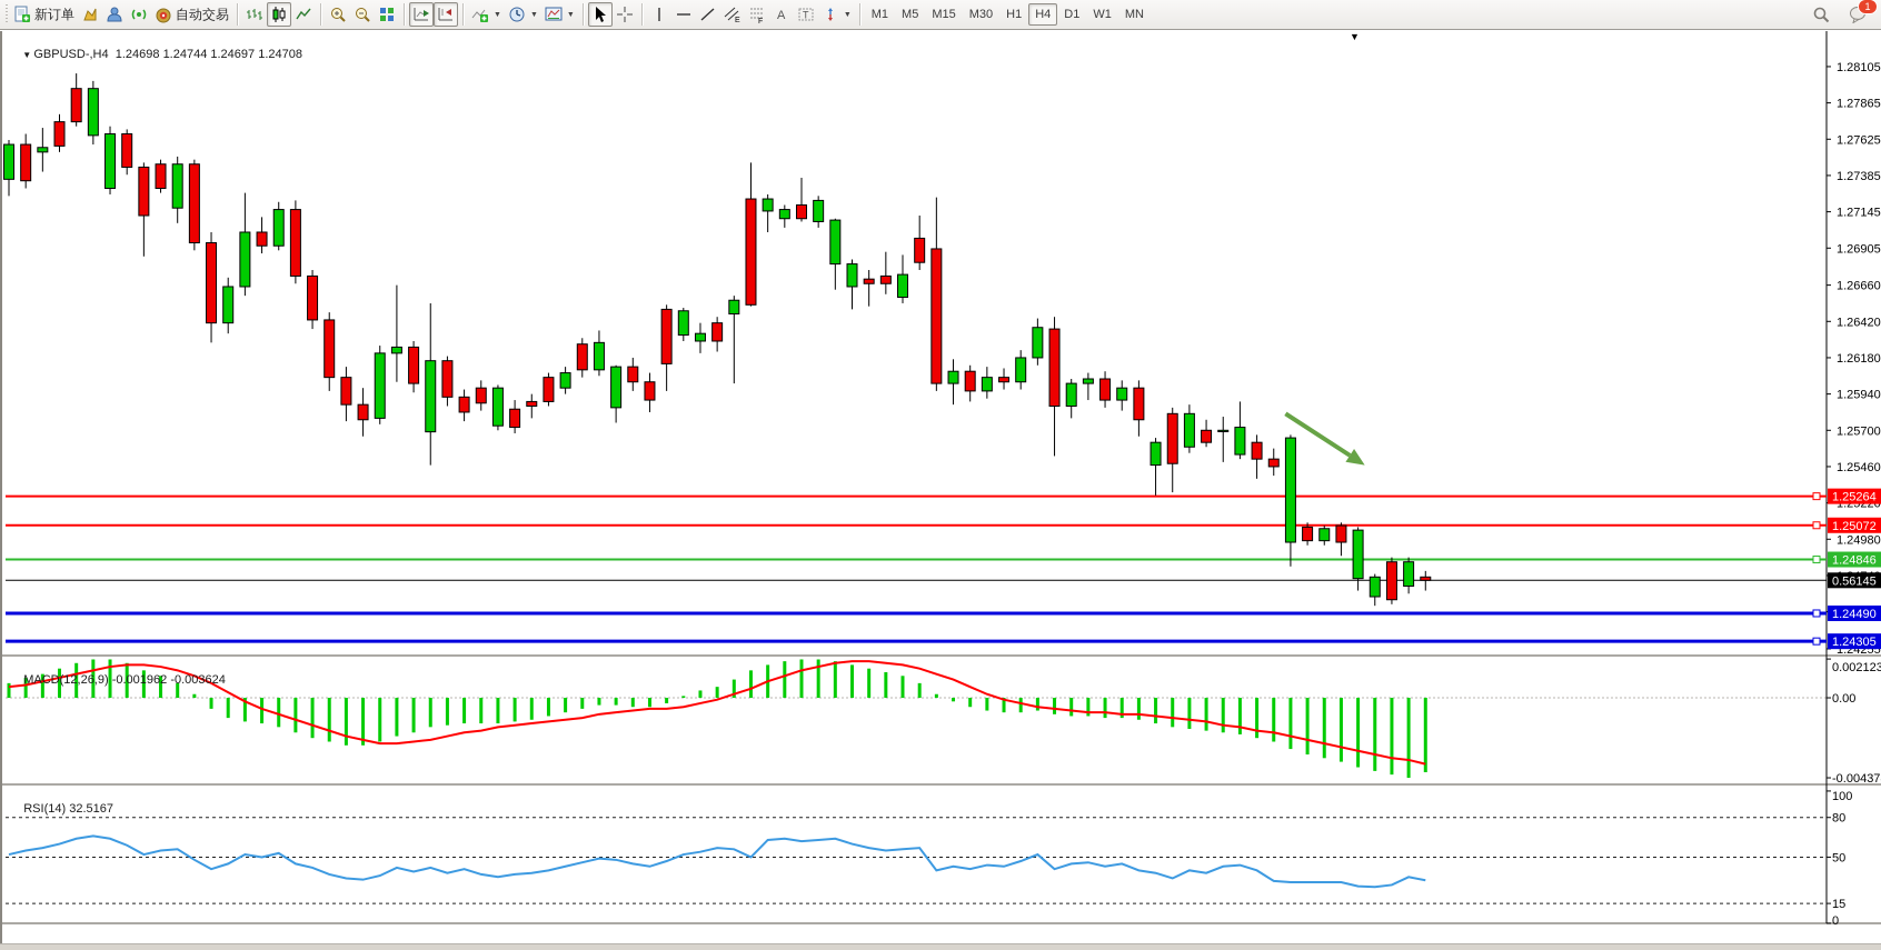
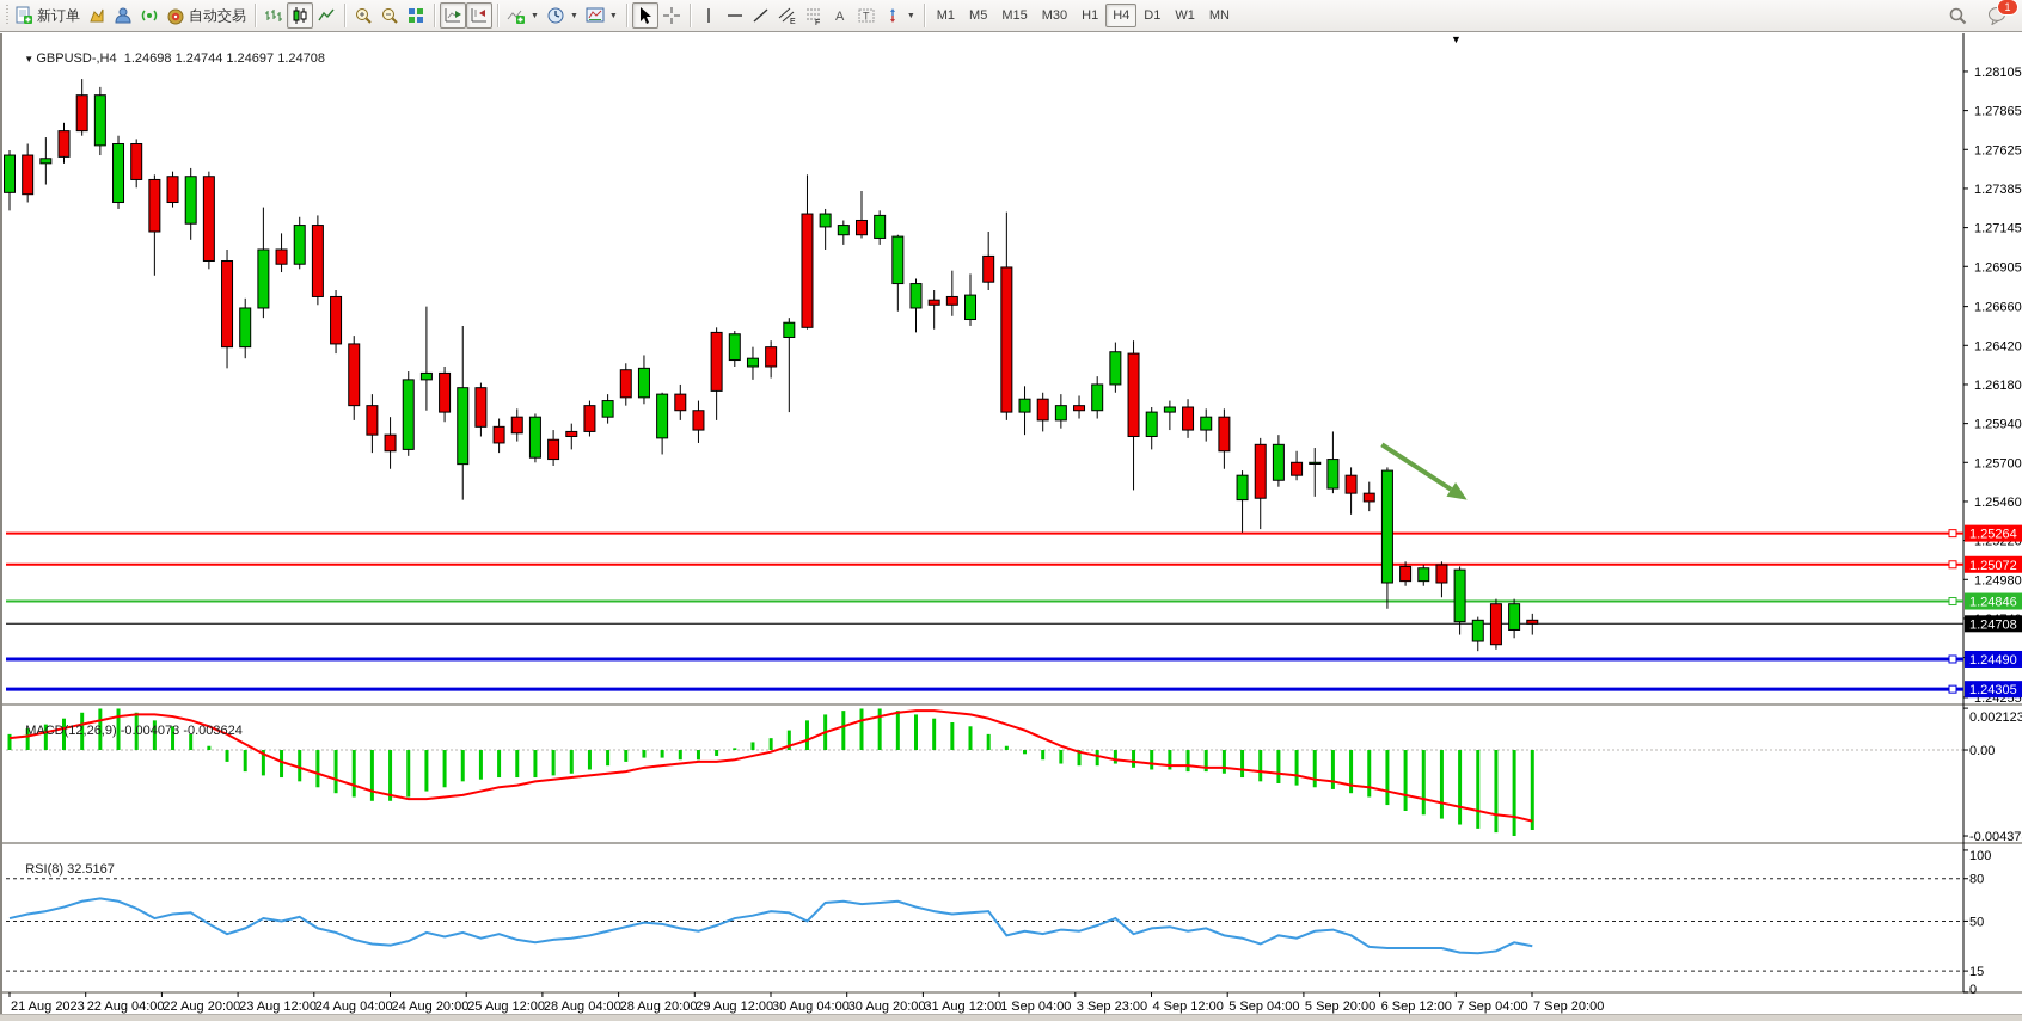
  新订单
  自动交易
  A
  T
  M1
  M5
  M15
  M30
  H1
  H4
  D1
  W1
  MN
  1
  1.28105
  1.27865
  1.27625
  1.27385
  1.27145
  1.26905
  1.26660
  1.26420
  1.26180
  1.25940
  1.25700
  1.25460
  1.24980
  1.24255
  0.002123
  0.00
  -0.00437
  100
  80
  50
  15
  0
  1.25264
  1.25072
  1.24846
- 0.56145
+ 1.24708
  1.24490
  1.24305
+ 21 Aug 2023
+ 22 Aug 04:00
+ 22 Aug 20:00
+ 23 Aug 12:00
+ 24 Aug 04:00
+ 24 Aug 20:00
+ 25 Aug 12:00
+ 28 Aug 04:00
+ 28 Aug 20:00
+ 29 Aug 12:00
+ 30 Aug 04:00
+ 30 Aug 20:00
+ 31 Aug 12:00
+ 1 Sep 04:00
+ 3 Sep 23:00
+ 4 Sep 12:00
+ 5 Sep 04:00
+ 5 Sep 20:00
+ 6 Sep 12:00
+ 7 Sep 04:00
+ 7 Sep 20:00
  ▼ GBPUSD-,H4 1.24698 1.24744 1.24697 1.24708
- MACD(12,26,9) -0.001962 -0.003624
+ MACD(12,26,9) -0.004073 -0.003624
- RSI(14) 32.5167
+ RSI(8) 32.5167
  ▼
